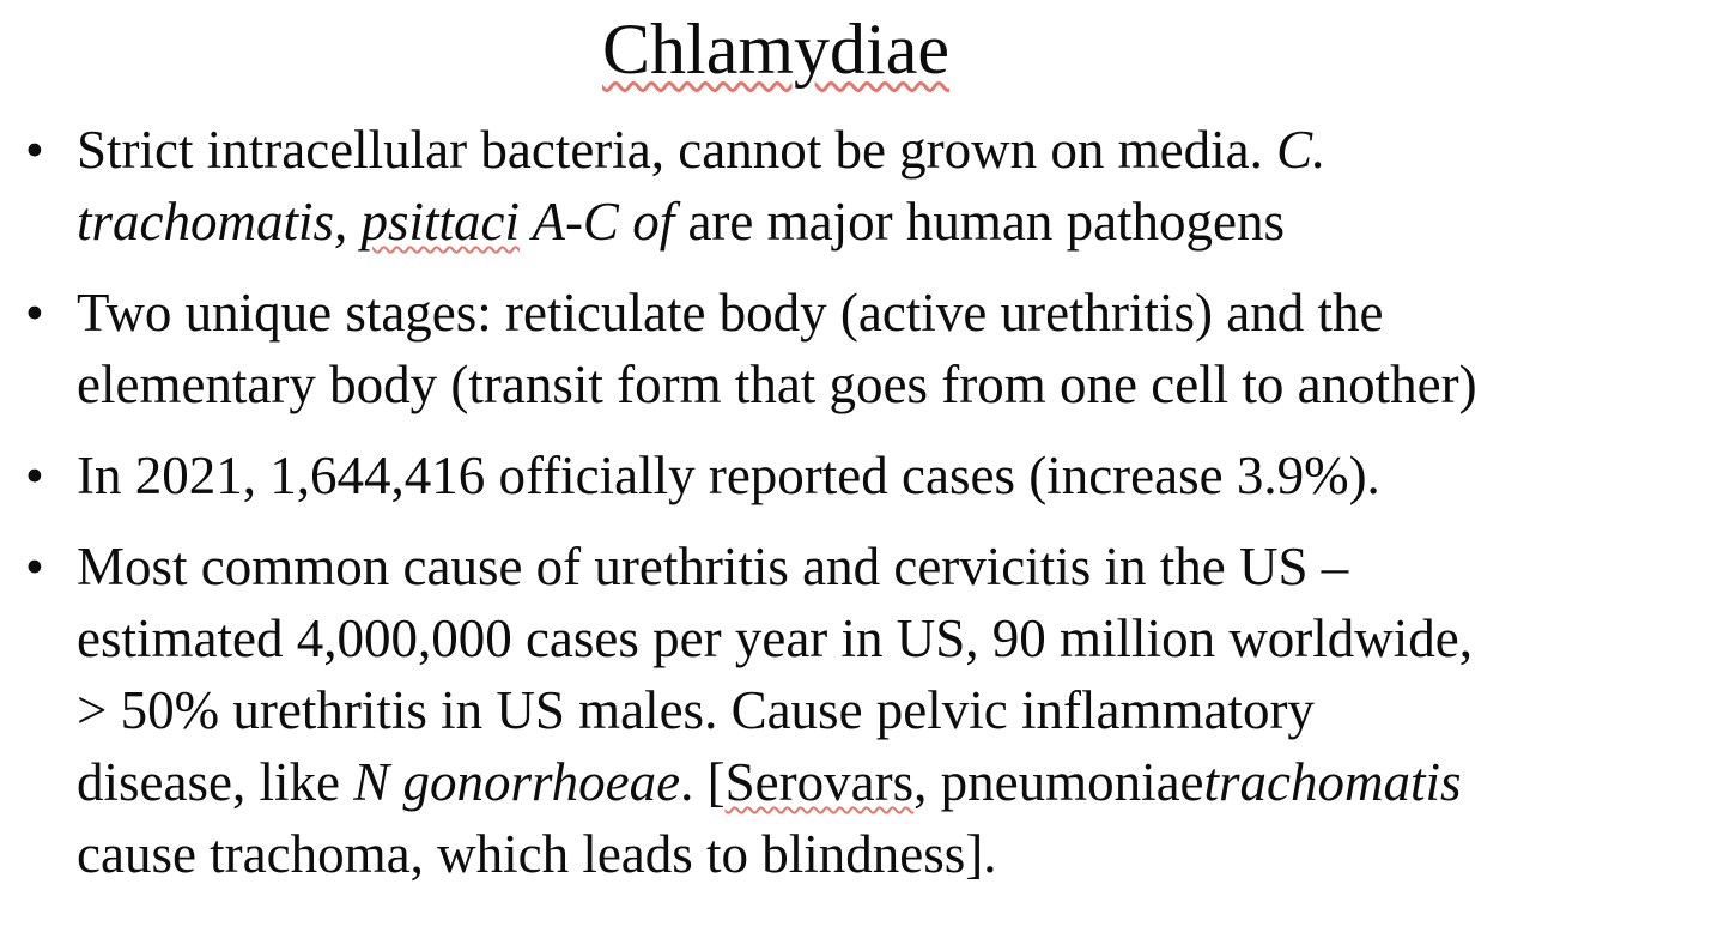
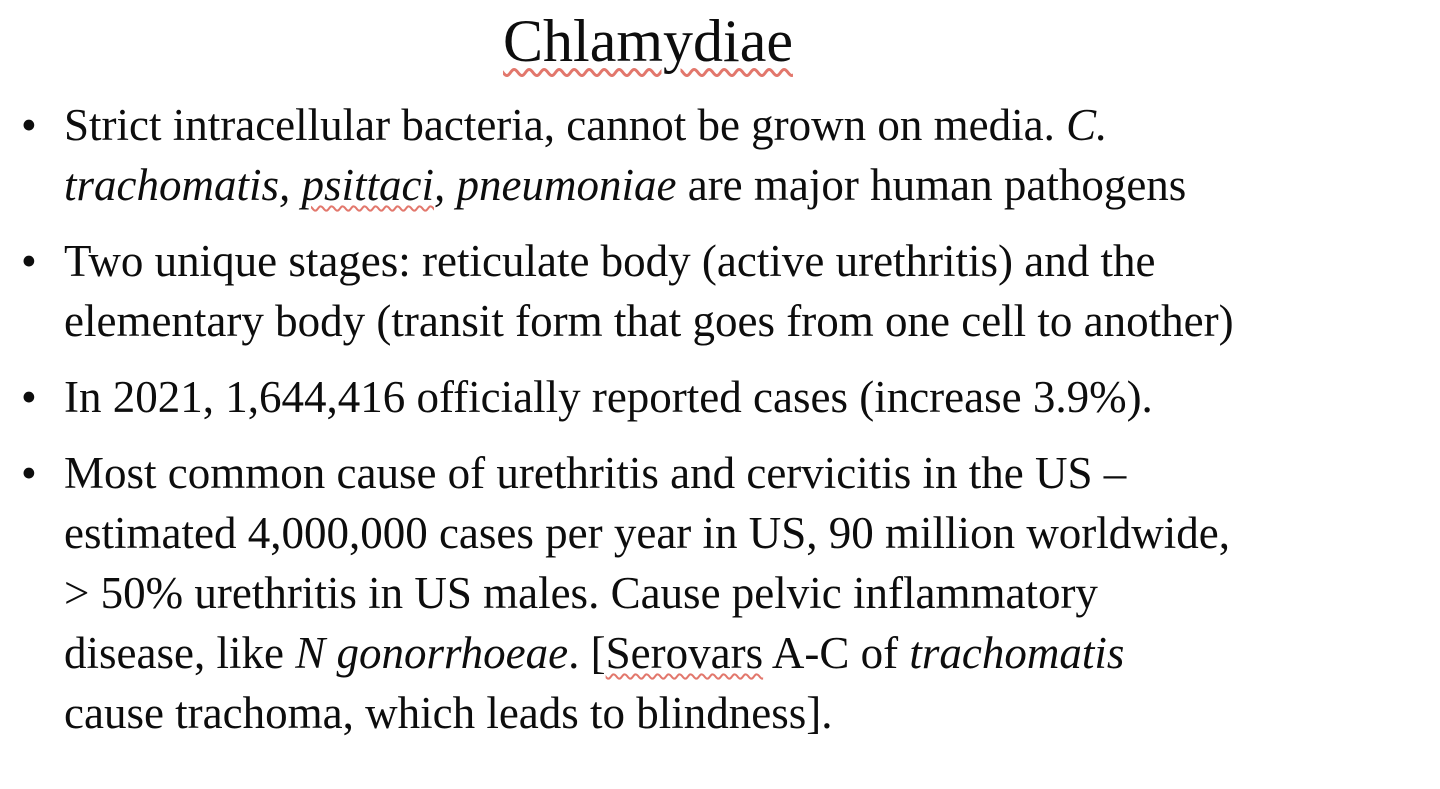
  Chlamydiae
  •
  Strict intracellular bacteria, cannot be grown on media. C.
- trachomatis, psittaci A-C of are major human pathogens
+ trachomatis, psittaci, pneumoniae are major human pathogens
  •
  Two unique stages: reticulate body (active urethritis) and the
  elementary body (transit form that goes from one cell to another)
  •
  In 2021, 1,644,416 officially reported cases (increase 3.9%).
  •
  Most common cause of urethritis and cervicitis in the US –
  estimated 4,000,000 cases per year in US, 90 million worldwide,
  > 50% urethritis in US males. Cause pelvic inflammatory
- disease, like N gonorrhoeae. [Serovars, pneumoniaetrachomatis
+ disease, like N gonorrhoeae. [Serovars A-C of trachomatis
  cause trachoma, which leads to blindness].
